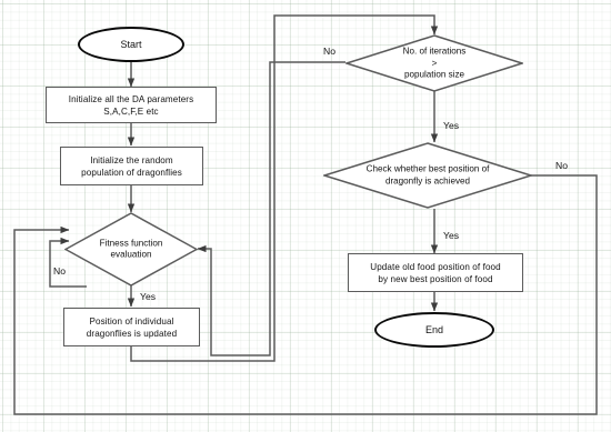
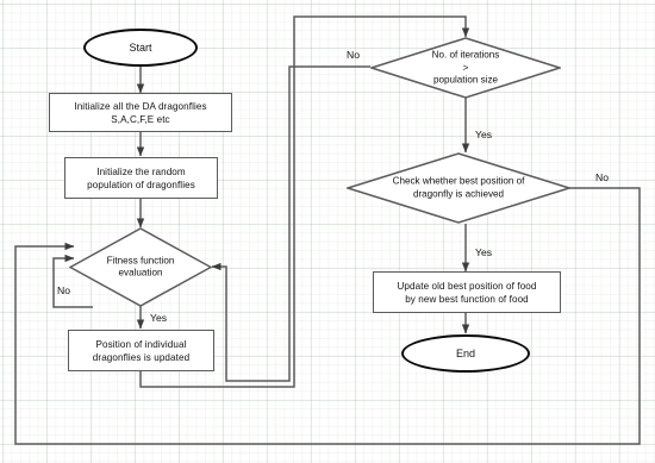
  Start
- Initialize all the DA parameters
+ Initialize all the DA dragonflies
  S,A,C,F,E etc
  Initialize the random
  population of dragonflies
  Fitness function
  evaluation
  Position of individual
  dragonflies is updated
  No. of iterations
  >
  population size
  Check whether best position of
  dragonfly is achieved
- Update old food position of food
+ Update old best position of food
- by new best position of food
+ by new best function of food
  End
  No
  Yes
  No
  Yes
  No
  Yes
